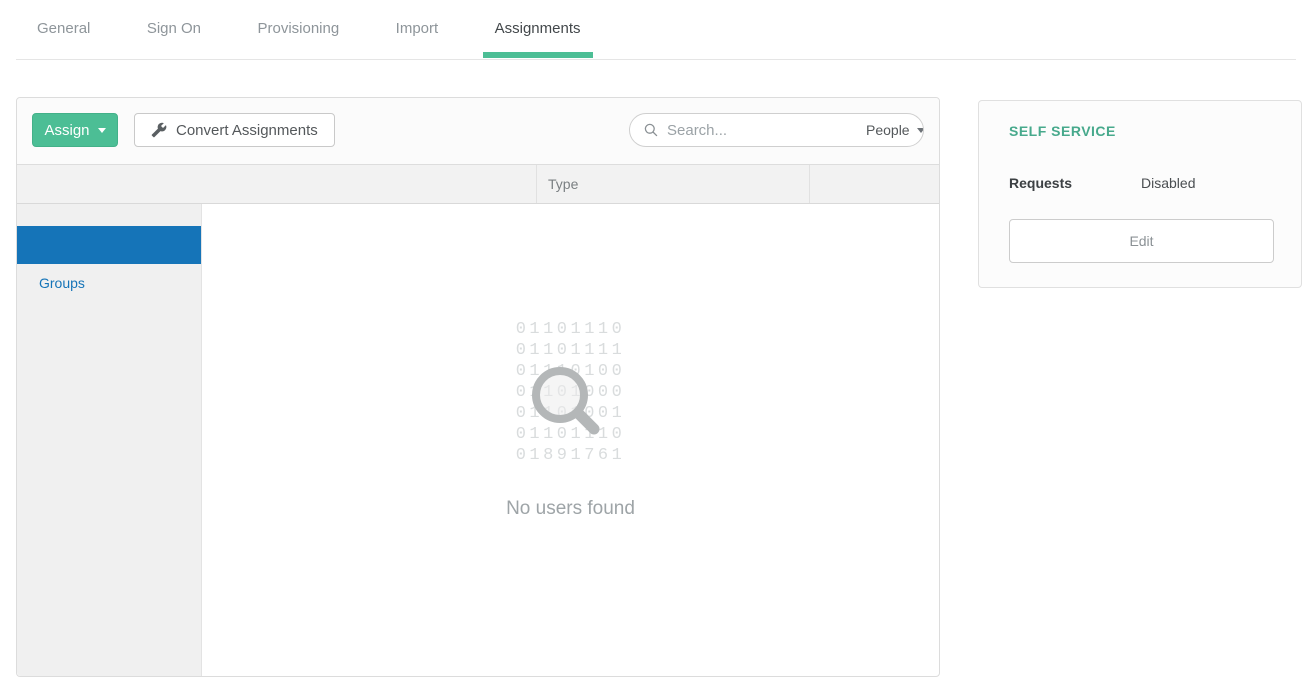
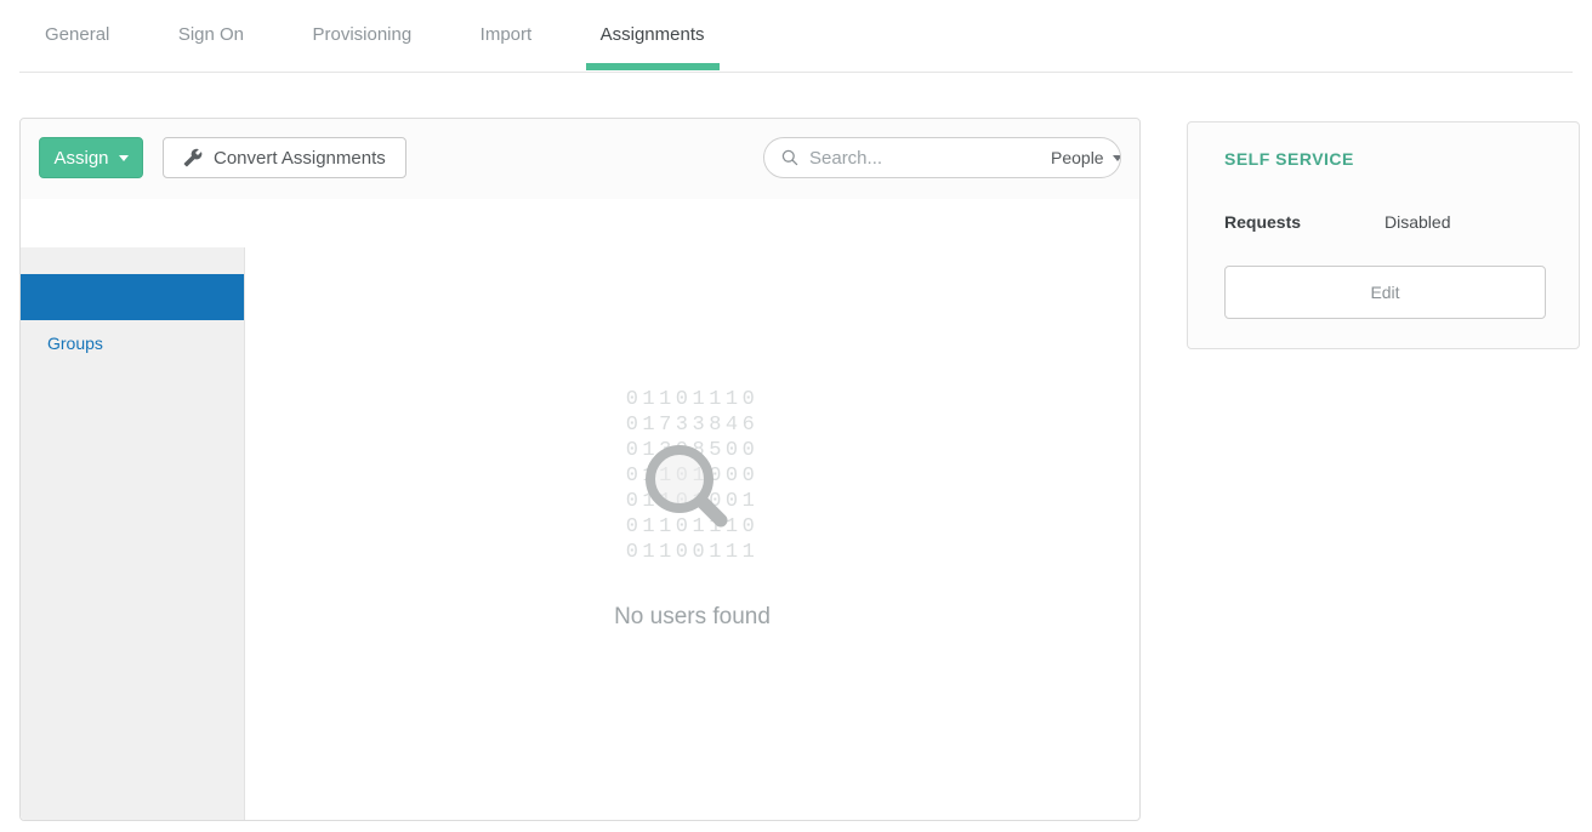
  General Sign On Provisioning Import Assignments
  Assign
  Convert Assignments
  Search...
  People
- Type
  Groups
  01101110
- 01101111
+ 01733846
- 01110100
+ 01308500
  01101000
  0110001
  01101110
- 01891761
+ 01100111
  No users found
  SELF SERVICE
  Requests
  Disabled
  Edit
